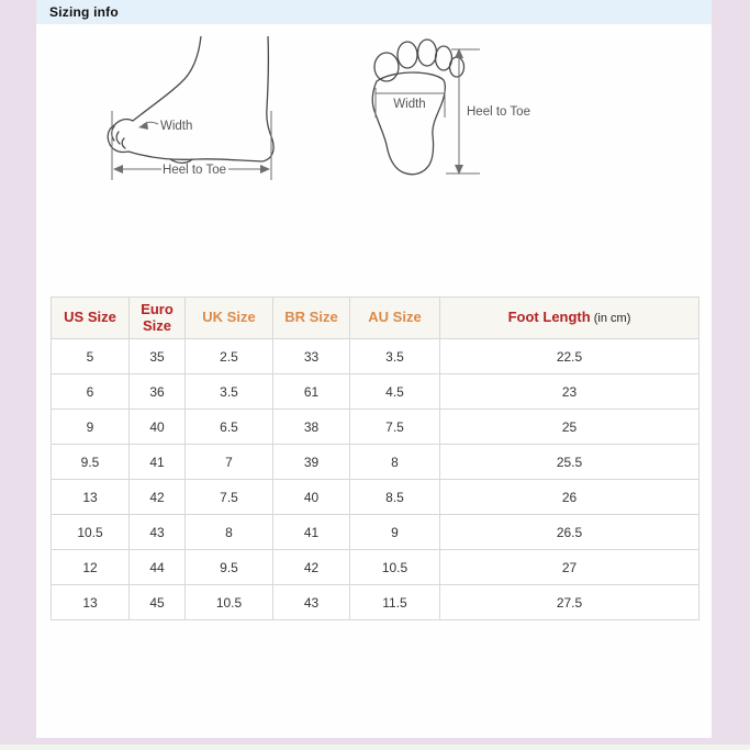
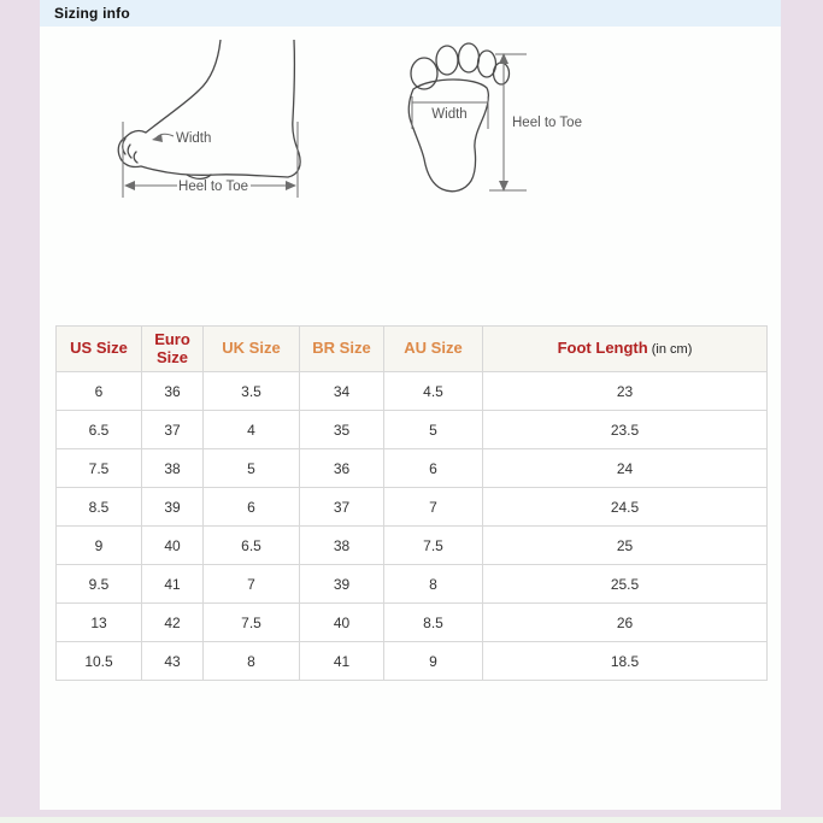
  Sizing info
  Width
  Heel to Toe
  Width
  Heel to Toe
  US Size	Euro Size	UK Size	BR Size	AU Size	Foot Length (in cm)
- 5	35	2.5	33	3.5	22.5
- 6	36	3.5	61	4.5	23
+ 6	36	3.5	34	4.5	23
+ 6.5	37	4	35	5	23.5
+ 7.5	38	5	36	6	24
+ 8.5	39	6	37	7	24.5
  9	40	6.5	38	7.5	25
  9.5	41	7	39	8	25.5
  13	42	7.5	40	8.5	26
- 10.5	43	8	41	9	26.5
+ 10.5	43	8	41	9	18.5
- 12	44	9.5	42	10.5	27
- 13	45	10.5	43	11.5	27.5
